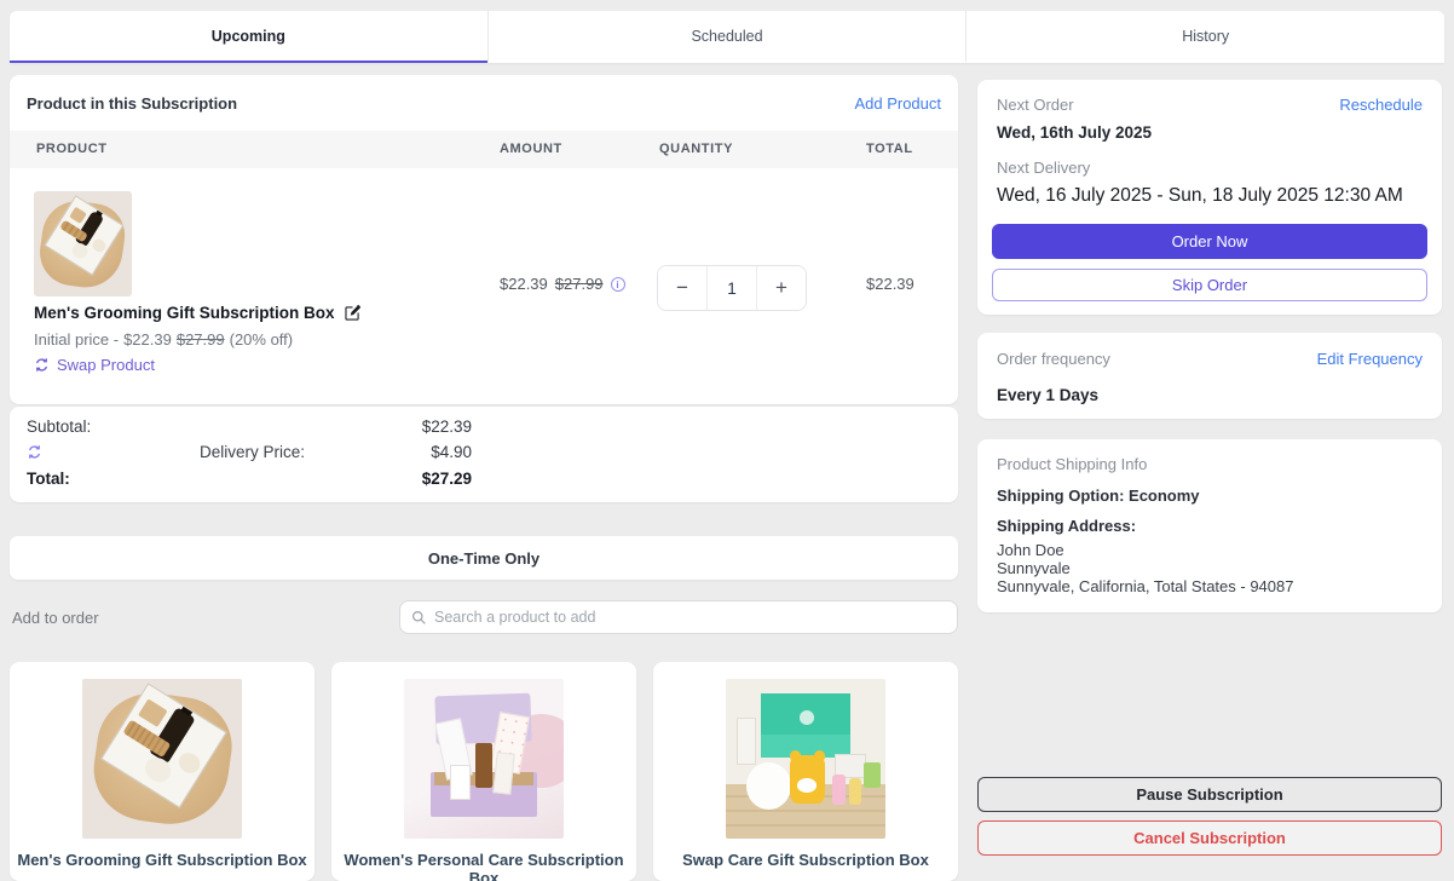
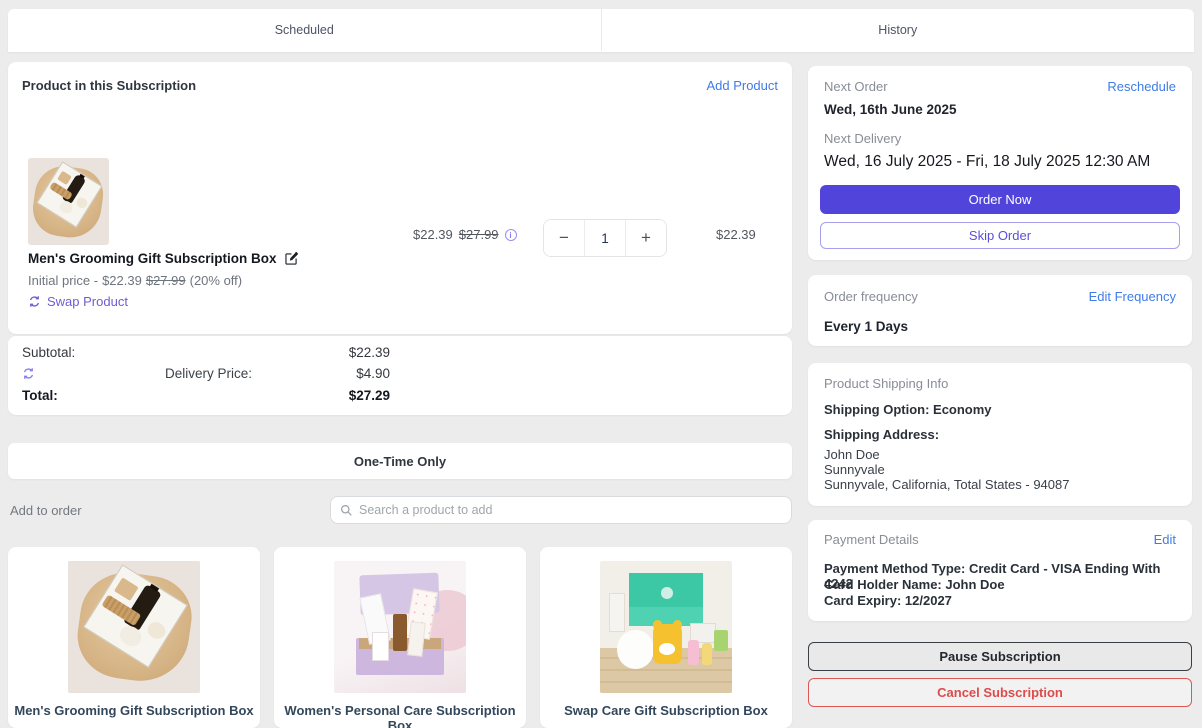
- Upcoming
  Scheduled
  History
  Product in this Subscription
  Add Product
- PRODUCT
- AMOUNT
- QUANTITY
- TOTAL
  Men's Grooming Gift Subscription Box
  Initial price -
  $22.39
  $27.99
  (20% off)
  Swap Product
  $22.39
  $27.99
  1
  $22.39
  Subtotal:
  $22.39
  Delivery Price:
  $4.90
  Total:
  $27.29
  One-Time Only
  Add to order
  Search a product to add
  Men's Grooming Gift Subscription Box
  Women's Personal Care Subscription Box
  Swap Care Gift Subscription Box
  Next Order
  Reschedule
- Wed, 16th July 2025
+ Wed, 16th June 2025
  Next Delivery
- Wed, 16 July 2025 - Sun, 18 July 2025 12:30 AM
+ Wed, 16 July 2025 - Fri, 18 July 2025 12:30 AM
  Order Now
  Skip Order
  Order frequency
  Edit Frequency
  Every 1 Days
  Product Shipping Info
  Shipping Option: Economy
  Shipping Address:
  John Doe
  Sunnyvale
  Sunnyvale, California, Total States - 94087
+ Payment Details
+ Edit
+ Payment Method Type: Credit Card - VISA Ending With 4242
+ Card Holder Name: John Doe
+ Card Expiry: 12/2027
  Pause Subscription
  Cancel Subscription
